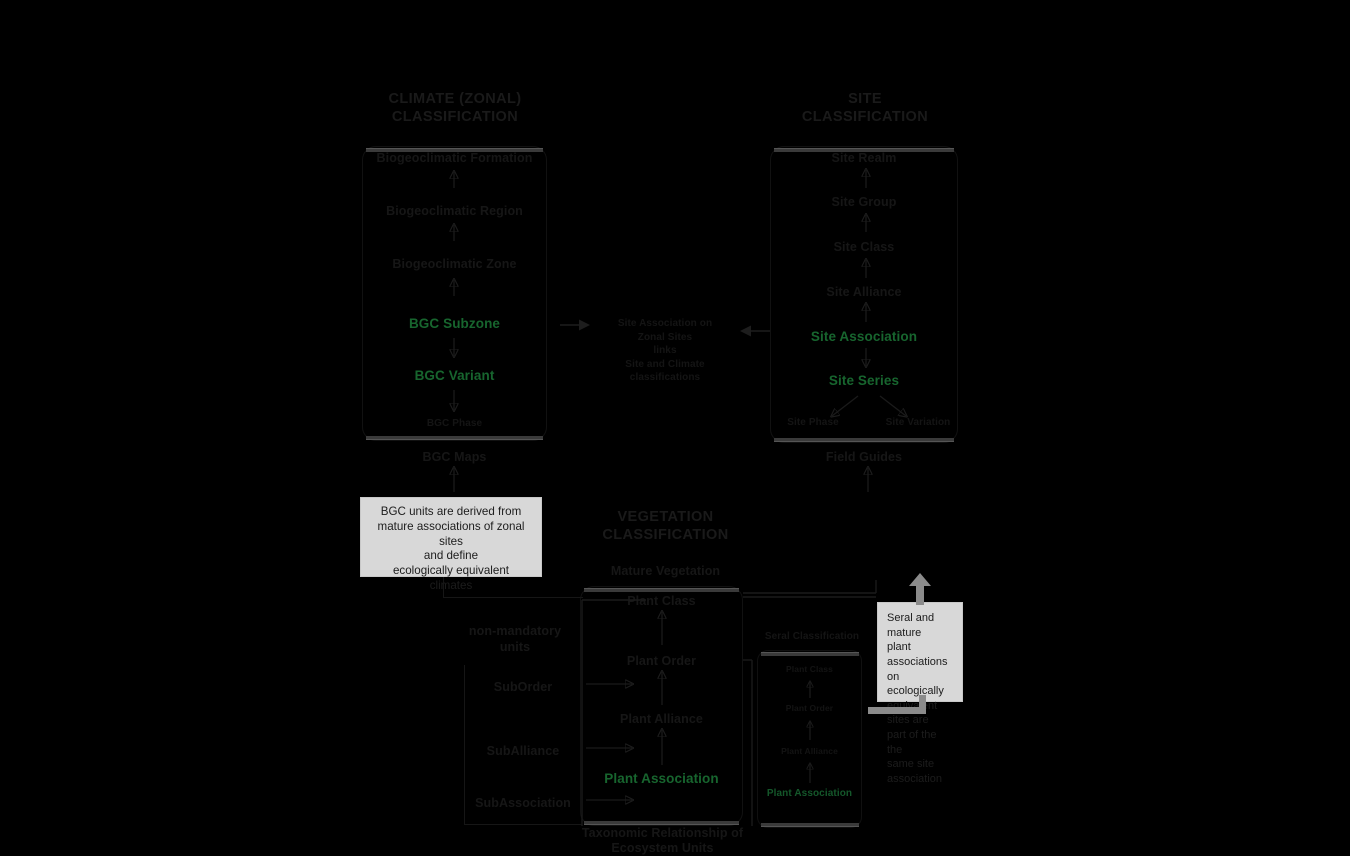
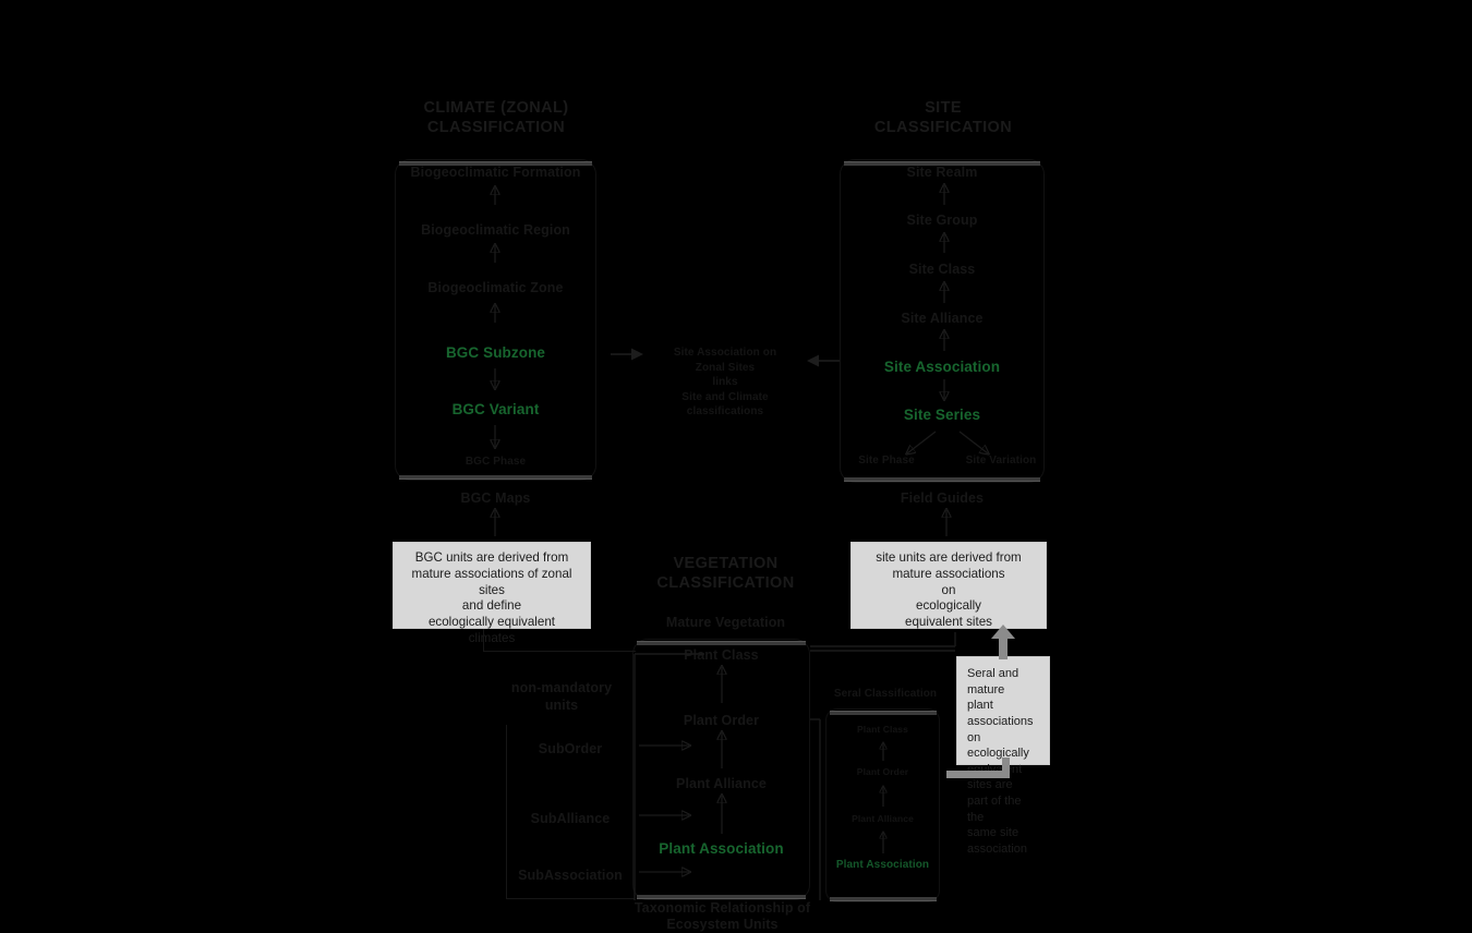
  CLIMATE (ZONAL)
  CLASSIFICATION
  Biogeoclimatic Formation
  BGC Subzone
  BGC Variant
  BGC units are derived from
  mature associations of zonal sites
  and define
  ecologically equivalent
  climates
  SITE
  CLASSIFICATION
  Site Realm
  Site Association
  Site Series
+ site units are derived from
+ mature associations
+ on
+ ecologically
+ equivalent sites
  VEGETATION
  CLASSIFICATION
  Plant Class
  Plant Association
  Plant Association
  Seral and mature
  plant associations
  on ecologically
  equivant sites are
  part of the the
  same site
  association
